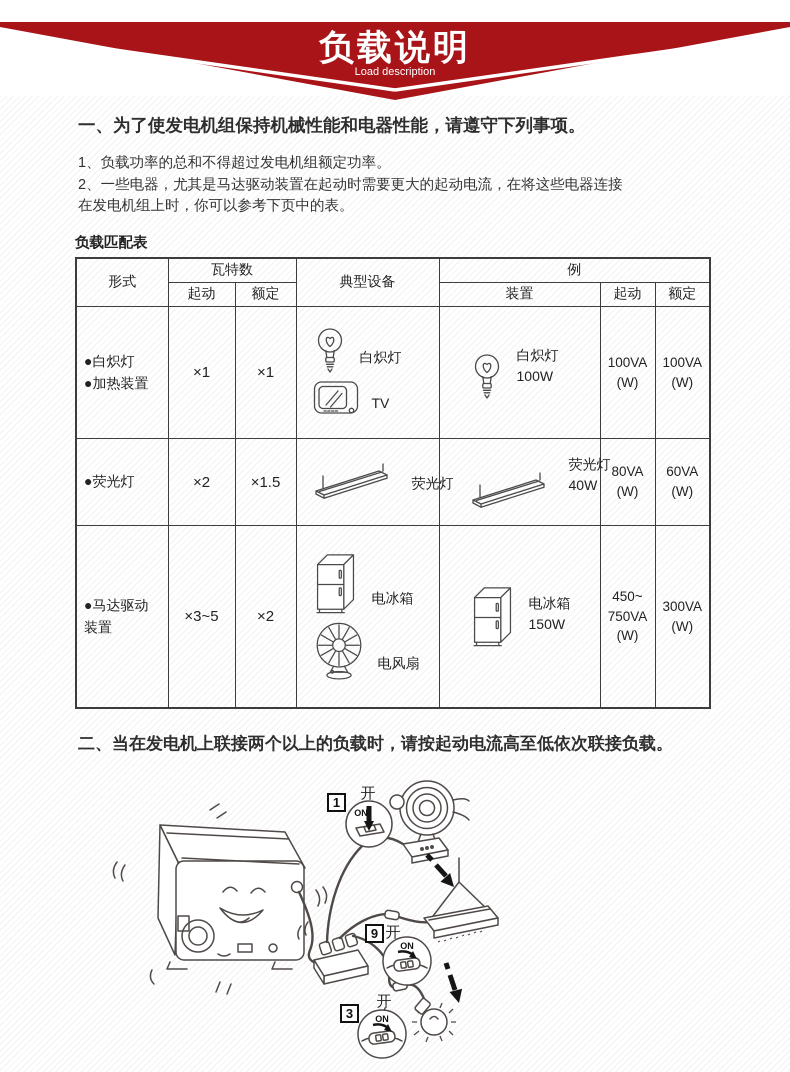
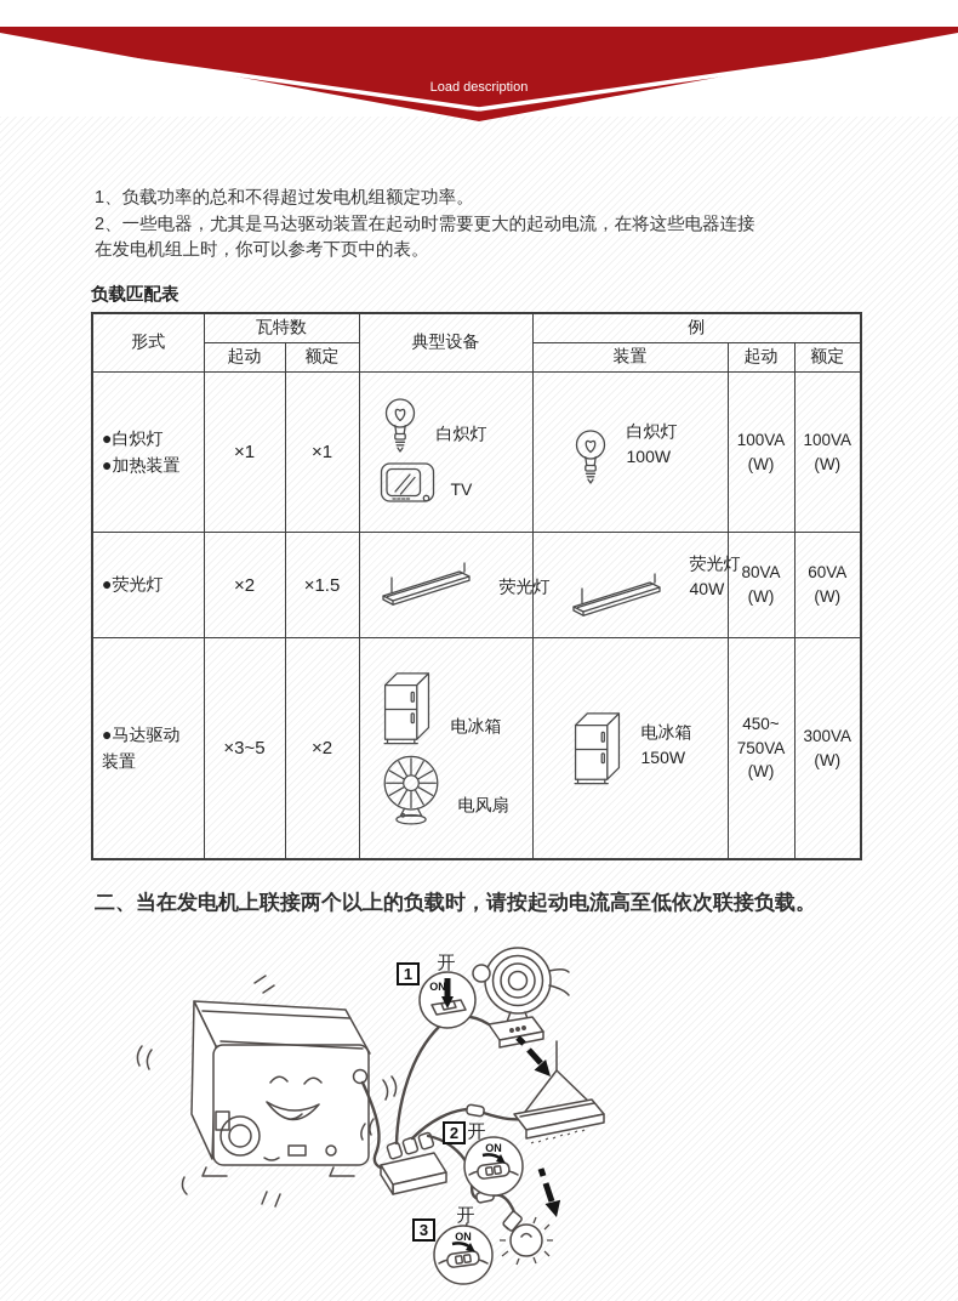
- 负载说明
  Load description
- 一、为了使发电机组保持机械性能和电器性能，请遵守下列事项。
  1、负载功率的总和不得超过发电机组额定功率。
  2、一些电器，尤其是马达驱动装置在起动时需要更大的起动电流，在将这些电器连接在发电机组上时，你可以参考下页中的表。
  负载匹配表
  形式	瓦特数	典型设备	例
  起动	额定	装置	起动	额定
  ●白炽灯 ●加热装置	×1	×1	白炽灯 TV	白炽灯 100W	100VA (W)	100VA (W)
  ●荧光灯	×2	×1.5	荧光灯	荧光灯 40W	80VA (W)	60VA (W)
  ●马达驱动 装置	×3~5	×2	电冰箱 电风扇	电冰箱 150W	450~ 750VA (W)	300VA (W)
  二、当在发电机上联接两个以上的负载时，请按起动电流高至低依次联接负载。
  1
  开
  ON
- 9
+ 2
  开
  ON
  3
  开
  ON
